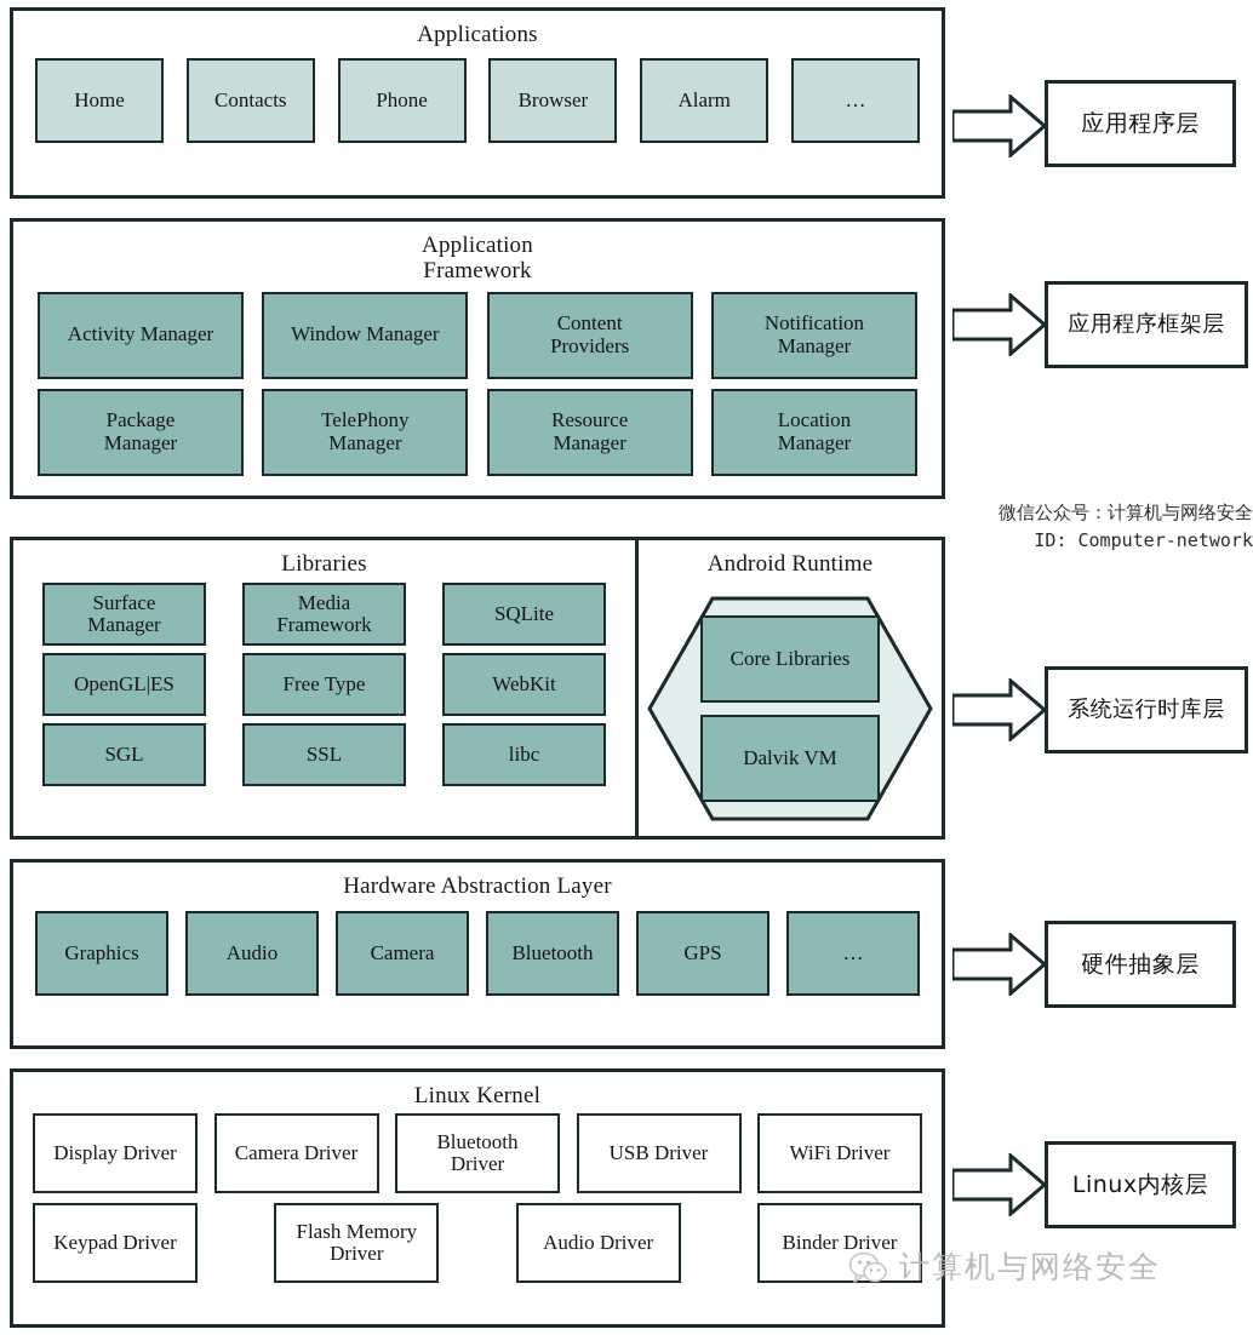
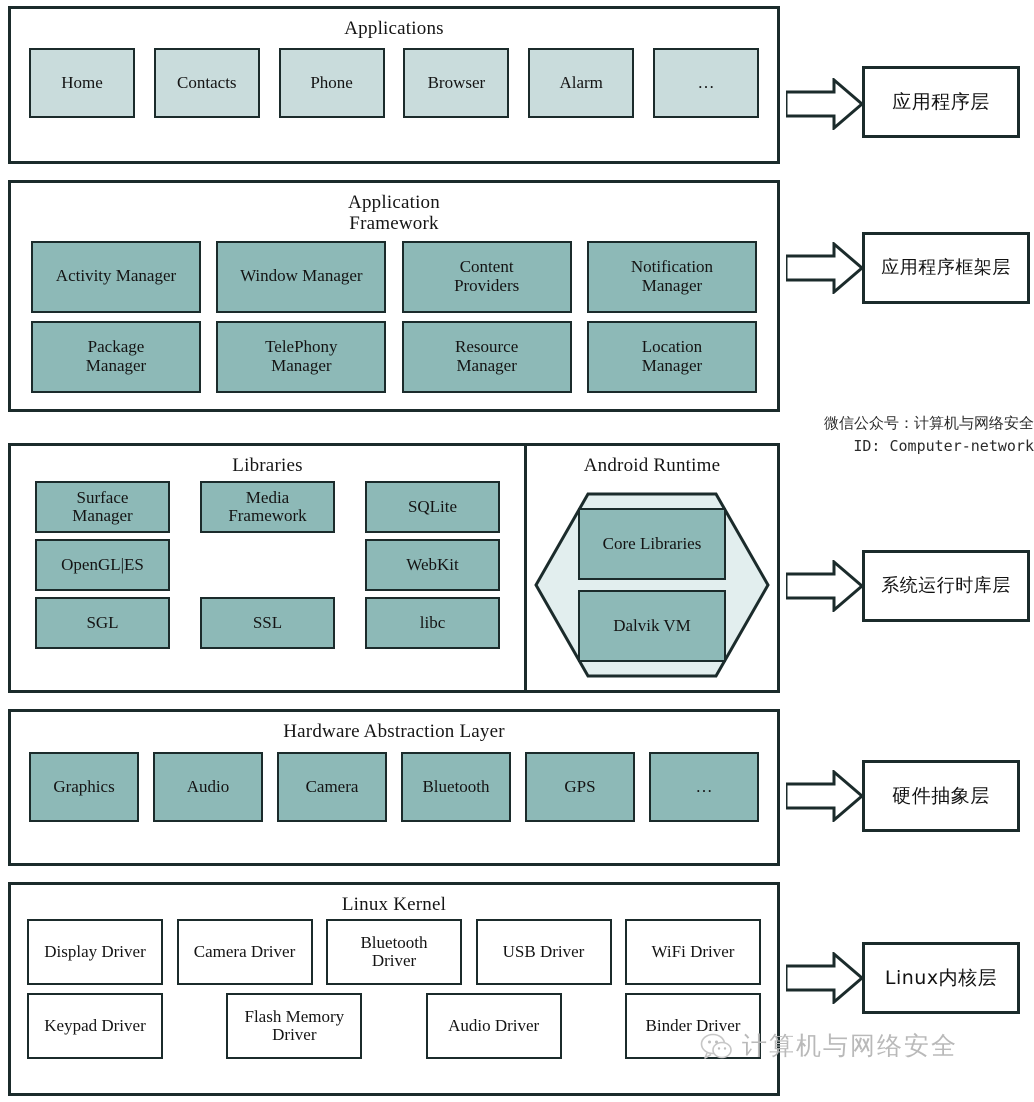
  Applications
  Home
  Contacts
  Phone
  Browser
  Alarm
  …
  应用程序层
  Application
  Framework
  Activity Manager
  Window Manager
  Content
  Providers
  Notification
  Manager
  Package
  Manager
  TelePhony
  Manager
  Resource
  Manager
  Location
  Manager
  应用程序框架层
  Libraries
  Surface
  Manager
  Media
  Framework
  SQLite
  OpenGL|ES
- Free Type
  WebKit
  SGL
  SSL
  libc
  Android Runtime
  Core Libraries
  Dalvik VM
  系统运行时库层
  Hardware Abstraction Layer
  Graphics
  Audio
  Camera
  Bluetooth
  GPS
  …
  硬件抽象层
  Linux Kernel
  Display Driver
  Camera Driver
  Bluetooth
  Driver
  USB Driver
  WiFi Driver
  Keypad Driver
  Flash Memory
  Driver
  Audio Driver
  Binder Driver
  Linux内核层
  微信公众号：计算机与网络安全
  ID: Computer-network
  计算机与网络安全
